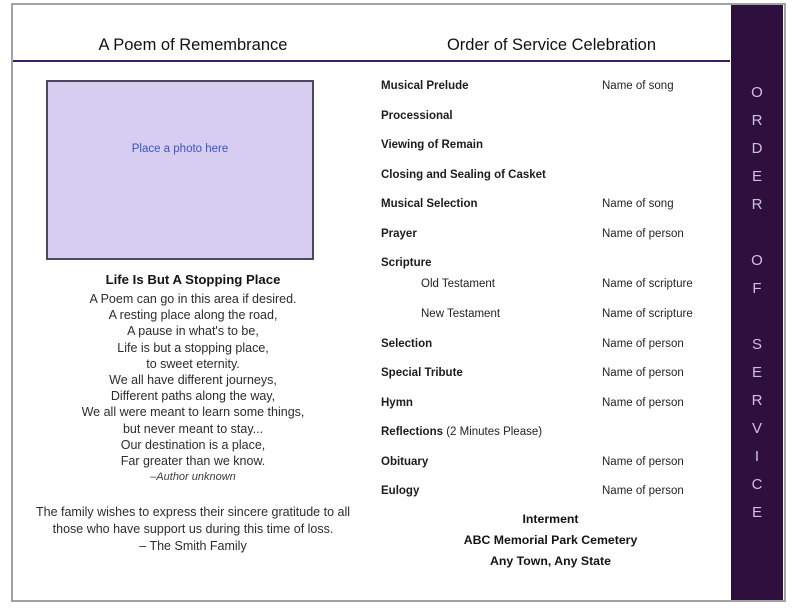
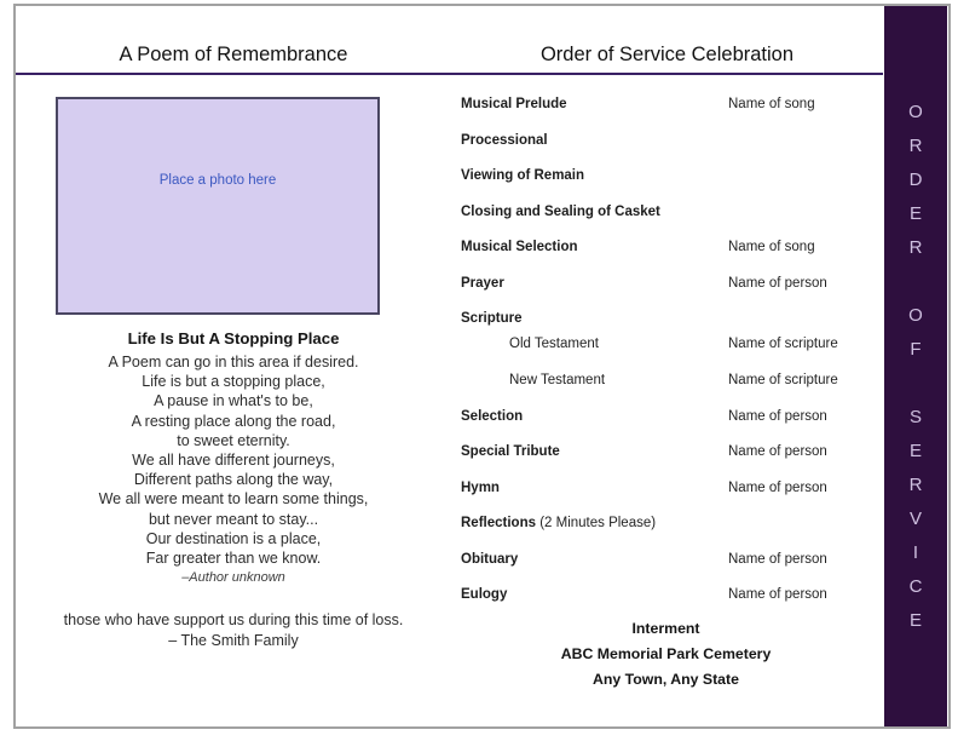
  A Poem of Remembrance
  Order of Service Celebration
  Place a photo here
  Life Is But A Stopping Place
  A Poem can go in this area if desired.
- A resting place along the road,
+ Life is but a stopping place,
  A pause in what's to be,
- Life is but a stopping place,
+ A resting place along the road,
  to sweet eternity.
  We all have different journeys,
  Different paths along the way,
  We all were meant to learn some things,
  but never meant to stay...
  Our destination is a place,
  Far greater than we know.
  –Author unknown
- The family wishes to express their sincere gratitude to all
  those who have support us during this time of loss.
  – The Smith Family
  Musical Prelude
  Name of song
  Processional
  Viewing of Remain
  Closing and Sealing of Casket
  Musical Selection
  Name of song
  Prayer
  Name of person
  Scripture
  Old Testament
  Name of scripture
  New Testament
  Name of scripture
  Selection
  Name of person
  Special Tribute
  Name of person
  Hymn
  Name of person
  Reflections
  (2 Minutes Please)
  Obituary
  Name of person
  Eulogy
  Name of person
  Interment
  ABC Memorial Park Cemetery
  Any Town, Any State
  O
  R
  D
  E
  R
  O
  F
  S
  E
  R
  V
  I
  C
  E
